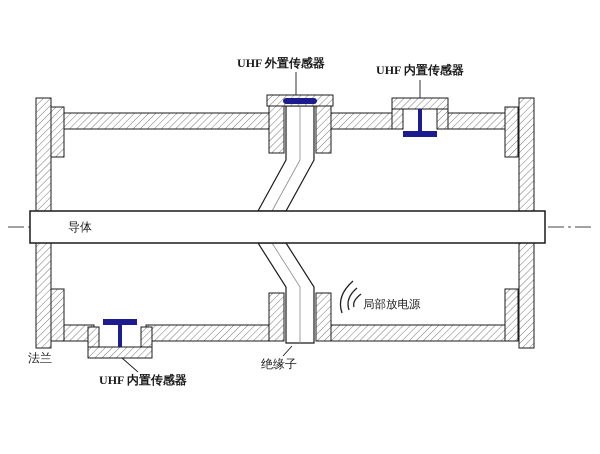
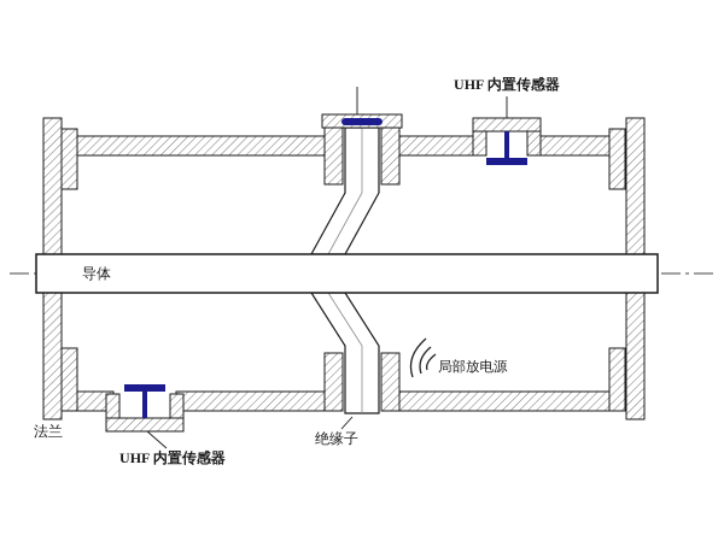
  导体
- UHF 外置传感器
  UHF 内置传感器
  UHF 内置传感器
  局部放电源
  法兰
  绝缘子
